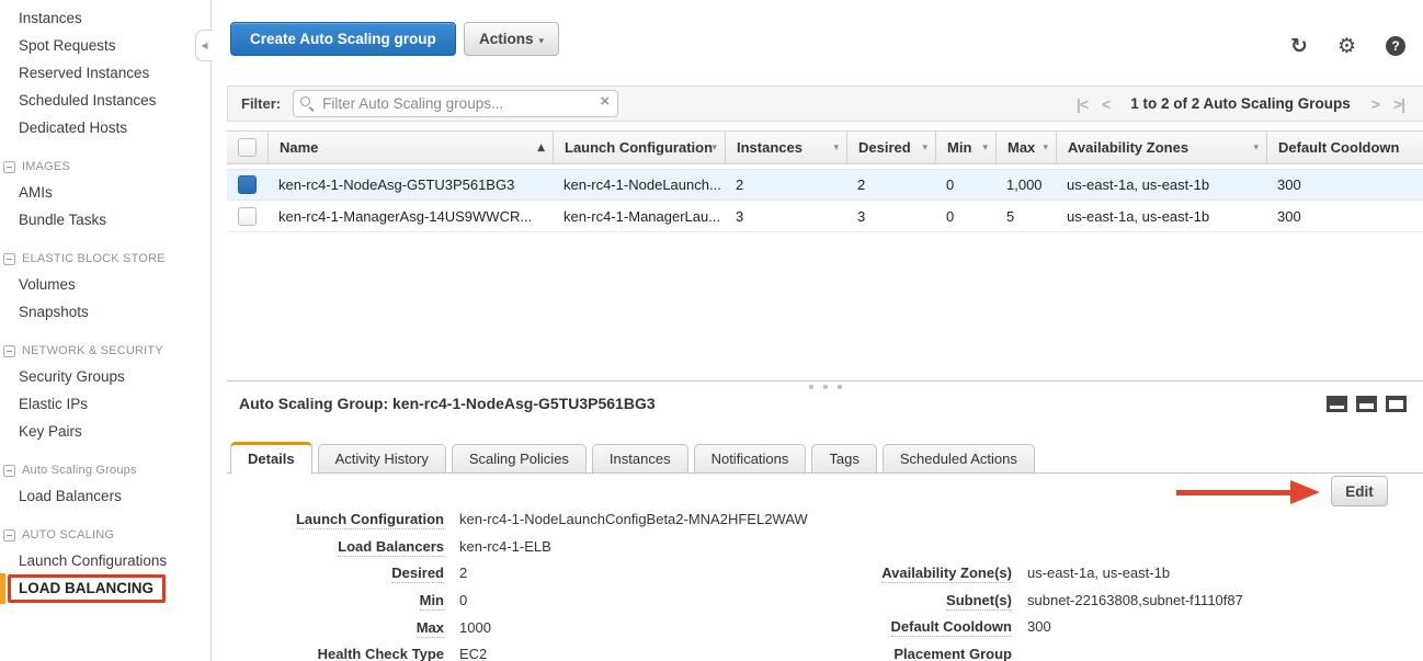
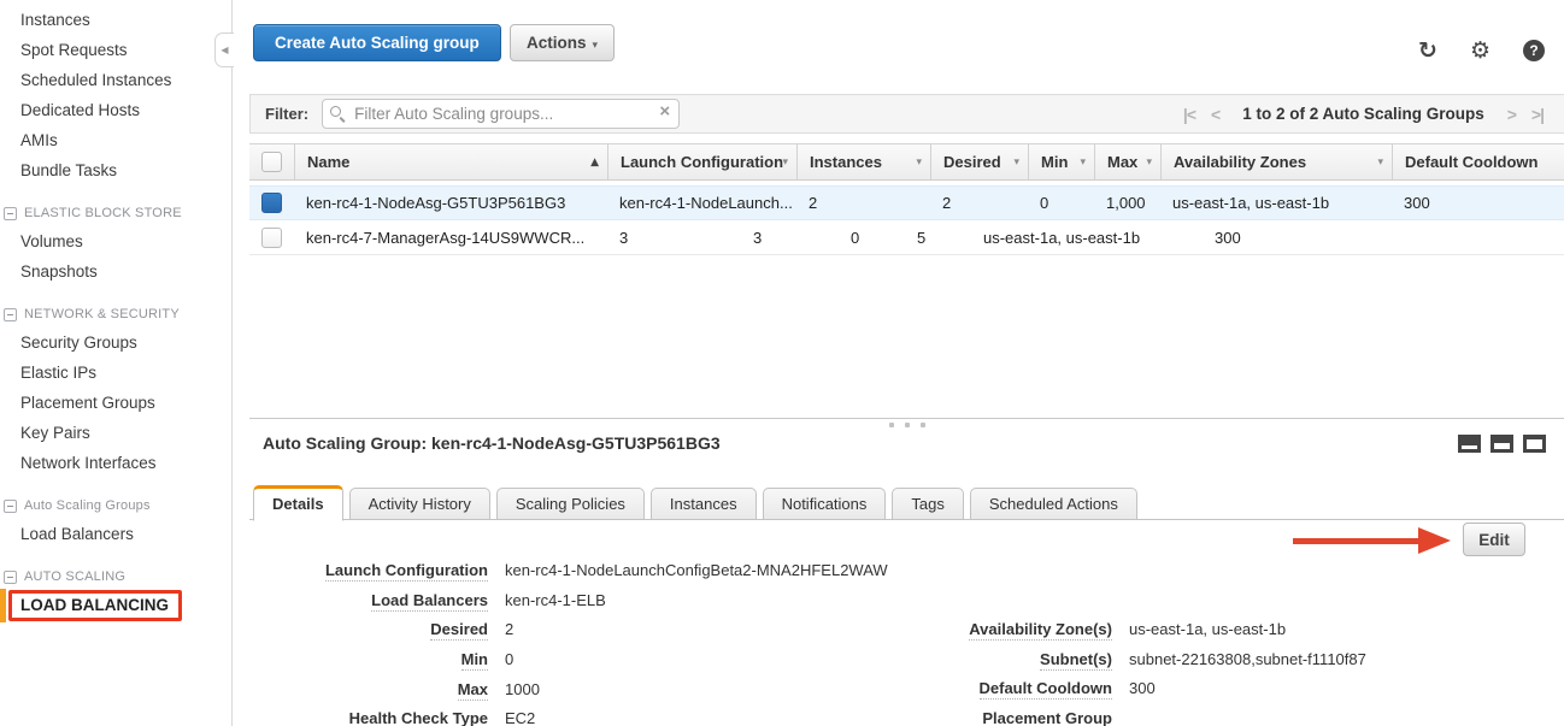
  Instances
  Spot Requests
- Reserved Instances
  Scheduled Instances
  Dedicated Hosts
- IMAGES
  AMIs
  Bundle Tasks
  ELASTIC BLOCK STORE
  Volumes
  Snapshots
  NETWORK & SECURITY
  Security Groups
  Elastic IPs
+ Placement Groups
  Key Pairs
+ Network Interfaces
  Auto Scaling Groups
  Load Balancers
  AUTO SCALING
- Launch Configurations
  LOAD BALANCING
  ◀
  Create Auto Scaling group
  Actions ▾
  ↻
  ⚙
  ?
  Filter:
  Filter Auto Scaling groups...
  ×
  |<
  <
  1 to 2 of 2 Auto Scaling Groups
  >
  >|
  Name
  ▲
  Launch Configuration
  ▾
  Instances
  ▾
  Desired
  ▾
  Min
  ▾
  Max
  ▾
  Availability Zones
  ▾
  Default Cooldown
  ken-rc4-1-NodeAsg-G5TU3P561BG3
  ken-rc4-1-NodeLaunch...
  2
  2
  0
  1,000
  us-east-1a, us-east-1b
  300
- ken-rc4-1-ManagerAsg-14US9WWCR...
+ ken-rc4-7-ManagerAsg-14US9WWCR...
- ken-rc4-1-ManagerLau...
  3
  3
  0
  5
  us-east-1a, us-east-1b
  300
  Auto Scaling Group: ken-rc4-1-NodeAsg-G5TU3P561BG3
  Details
  Activity History
  Scaling Policies
  Instances
  Notifications
  Tags
  Scheduled Actions
  Edit
  Launch Configuration
  ken-rc4-1-NodeLaunchConfigBeta2-MNA2HFEL2WAW
  Load Balancers
  ken-rc4-1-ELB
  Desired
  2
  Min
  0
  Max
  1000
  Health Check Type
  EC2
  Availability Zone(s)
  us-east-1a, us-east-1b
  Subnet(s)
  subnet-22163808,subnet-f1110f87
  Default Cooldown
  300
  Placement Group
